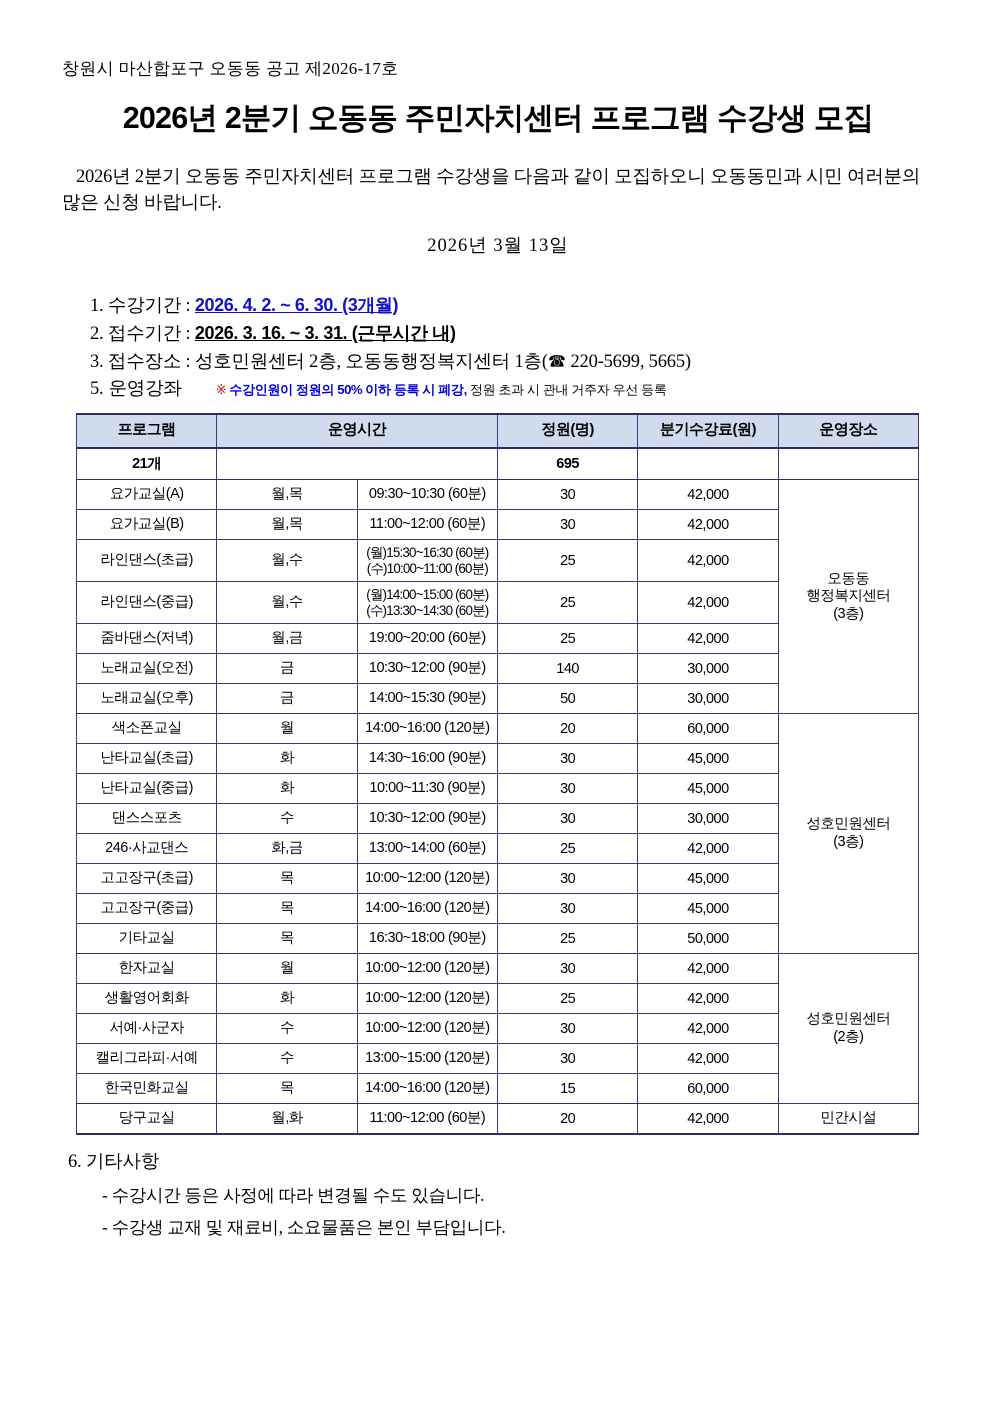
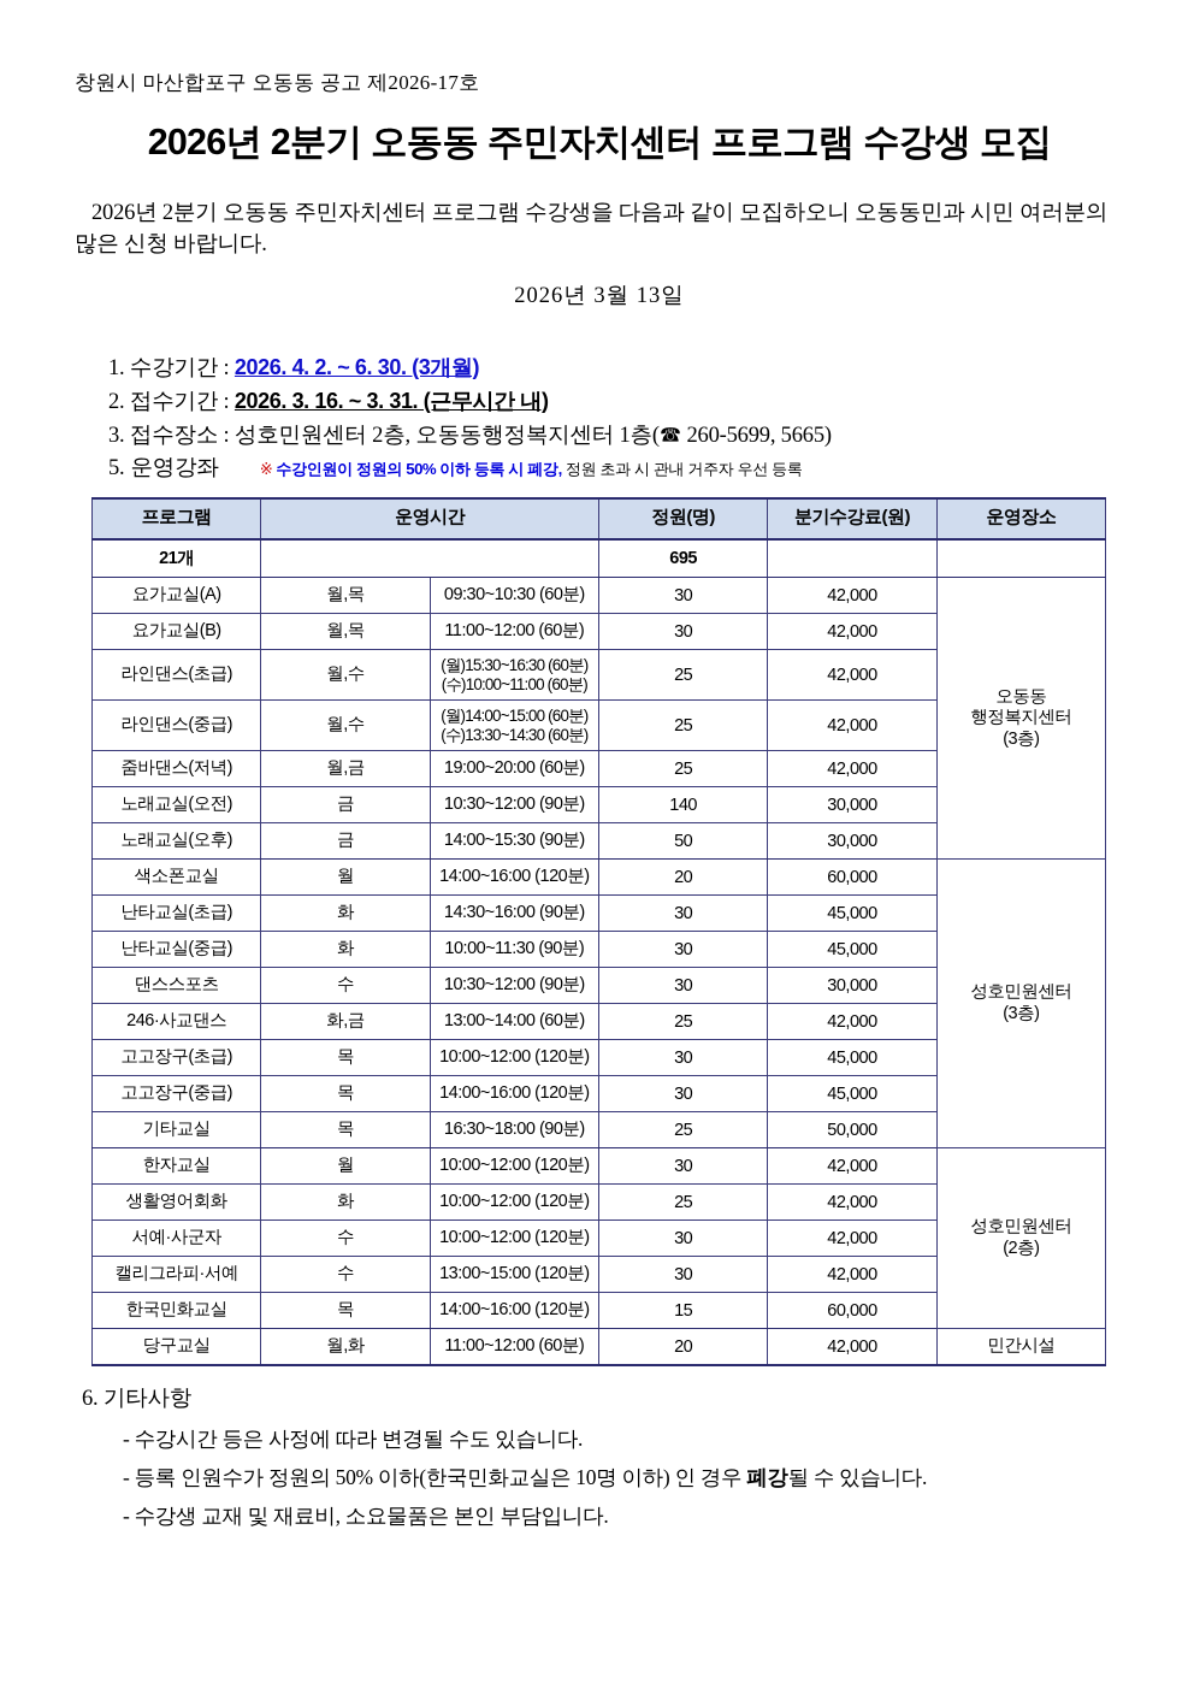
  창원시 마산합포구 오동동 공고 제2026-17호
  2026년 2분기 오동동 주민자치센터 프로그램 수강생 모집
  2026년 2분기 오동동 주민자치센터 프로그램 수강생을 다음과 같이 모집하오니 오동동민과 시민 여러분의 많은 신청 바랍니다.
  2026년 3월 13일
  1. 수강기간 : 2026. 4. 2. ~ 6. 30. (3개월)
  2. 접수기간 : 2026. 3. 16. ~ 3. 31. (근무시간 내)
- 3. 접수장소 : 성호민원센터 2층, 오동동행정복지센터 1층(☎ 220-5699, 5665)
+ 3. 접수장소 : 성호민원센터 2층, 오동동행정복지센터 1층(☎ 260-5699, 5665)
  5.
  운영강좌
  ※ 수강인원이 정원의 50% 이하 등록 시 폐강, 정원 초과 시 관내 거주자 우선 등록
  프로그램	운영시간	정원(명)	분기수강료(원)	운영장소
  21개		695
  요가교실(A)	월,목	09:30~10:30 (60분)	30	42,000	오동동행정복지센터(3층)
  요가교실(B)	월,목	11:00~12:00 (60분)	30	42,000
  라인댄스(초급)	월,수	(월)15:30~16:30 (60분)(수)10:00~11:00 (60분)	25	42,000
  라인댄스(중급)	월,수	(월)14:00~15:00 (60분)(수)13:30~14:30 (60분)	25	42,000
  줌바댄스(저녁)	월,금	19:00~20:00 (60분)	25	42,000
  노래교실(오전)	금	10:30~12:00 (90분)	140	30,000
  노래교실(오후)	금	14:00~15:30 (90분)	50	30,000
  색소폰교실	월	14:00~16:00 (120분)	20	60,000	성호민원센터(3층)
  난타교실(초급)	화	14:30~16:00 (90분)	30	45,000
  난타교실(중급)	화	10:00~11:30 (90분)	30	45,000
  댄스스포츠	수	10:30~12:00 (90분)	30	30,000
  246·사교댄스	화,금	13:00~14:00 (60분)	25	42,000
  고고장구(초급)	목	10:00~12:00 (120분)	30	45,000
  고고장구(중급)	목	14:00~16:00 (120분)	30	45,000
  기타교실	목	16:30~18:00 (90분)	25	50,000
  한자교실	월	10:00~12:00 (120분)	30	42,000	성호민원센터(2층)
  생활영어회화	화	10:00~12:00 (120분)	25	42,000
  서예·사군자	수	10:00~12:00 (120분)	30	42,000
  캘리그라피·서예	수	13:00~15:00 (120분)	30	42,000
  한국민화교실	목	14:00~16:00 (120분)	15	60,000
  당구교실	월,화	11:00~12:00 (60분)	20	42,000	민간시설
  6. 기타사항
  - 수강시간 등은 사정에 따라 변경될 수도 있습니다.
+ - 등록 인원수가 정원의 50% 이하(한국민화교실은 10명 이하) 인 경우 폐강될 수 있습니다.
  - 수강생 교재 및 재료비, 소요물품은 본인 부담입니다.
